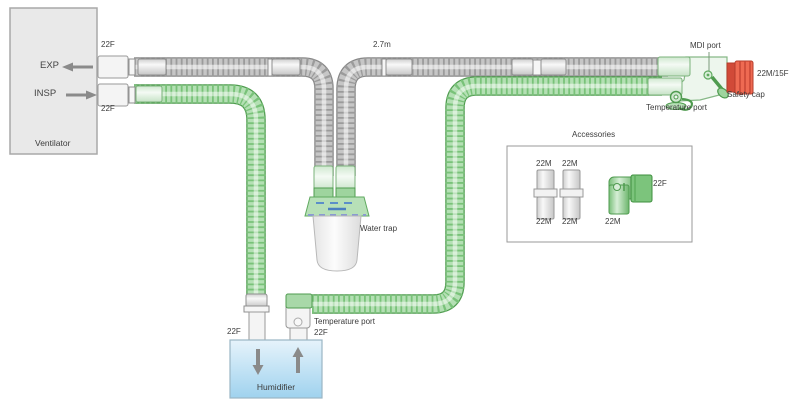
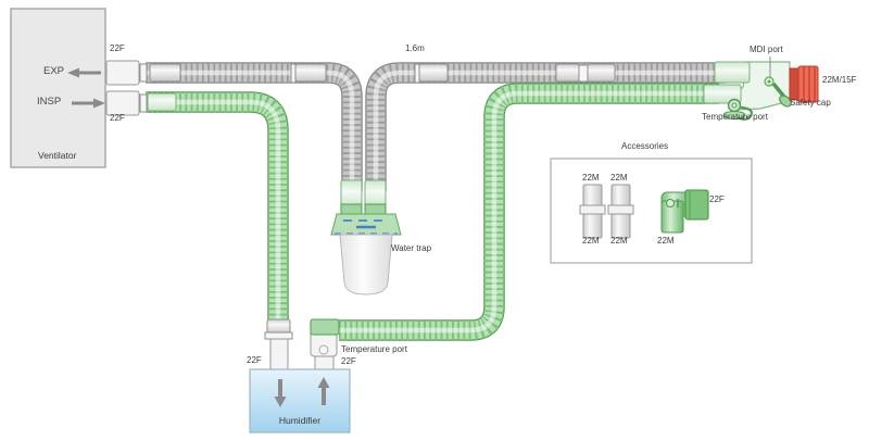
  22F
  EXP
  INSP
  22F
  Ventilator
- 2.7m
+ 1.6m
  MDI port
  22M/15F
  Safety cap
  Temperature port
  Water trap
  Accessories
  22M
  22M
  22M
  22M
  22M
  22F
  22F
  Temperature port
  22F
  Humidifier
